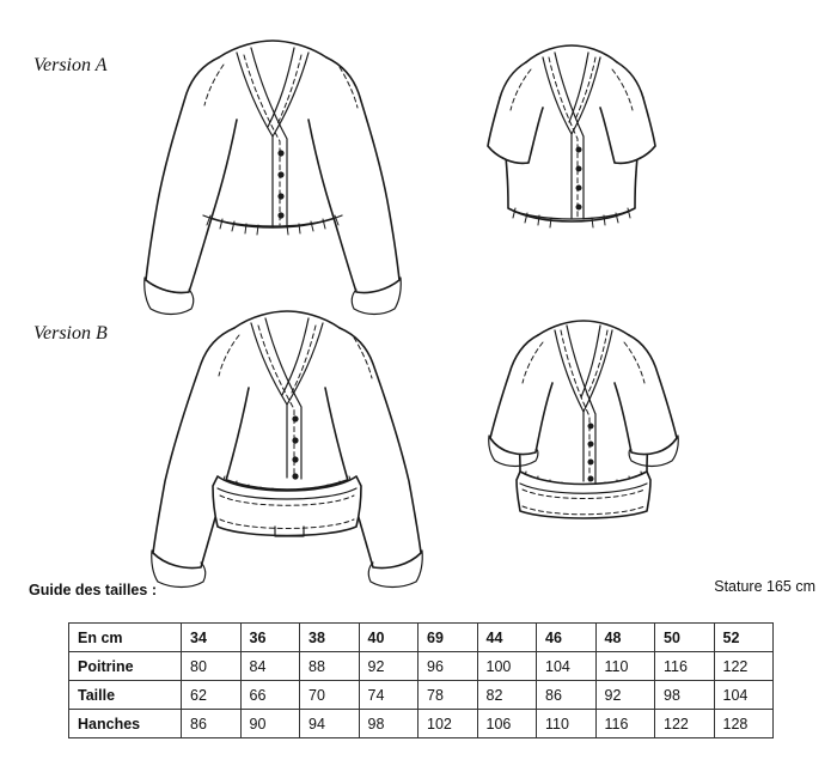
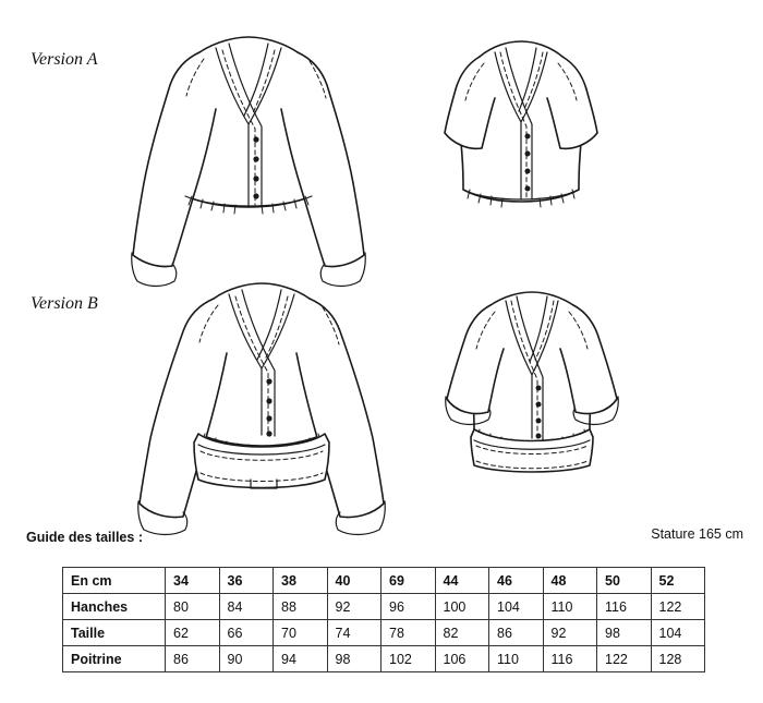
  Version A
  Version B
  Guide des tailles :
  Stature 165 cm
  En cm	34	36	38	40	69	44	46	48	50	52
- Poitrine	80	84	88	92	96	100	104	110	116	122
+ Hanches	80	84	88	92	96	100	104	110	116	122
  Taille	62	66	70	74	78	82	86	92	98	104
- Hanches	86	90	94	98	102	106	110	116	122	128
+ Poitrine	86	90	94	98	102	106	110	116	122	128
